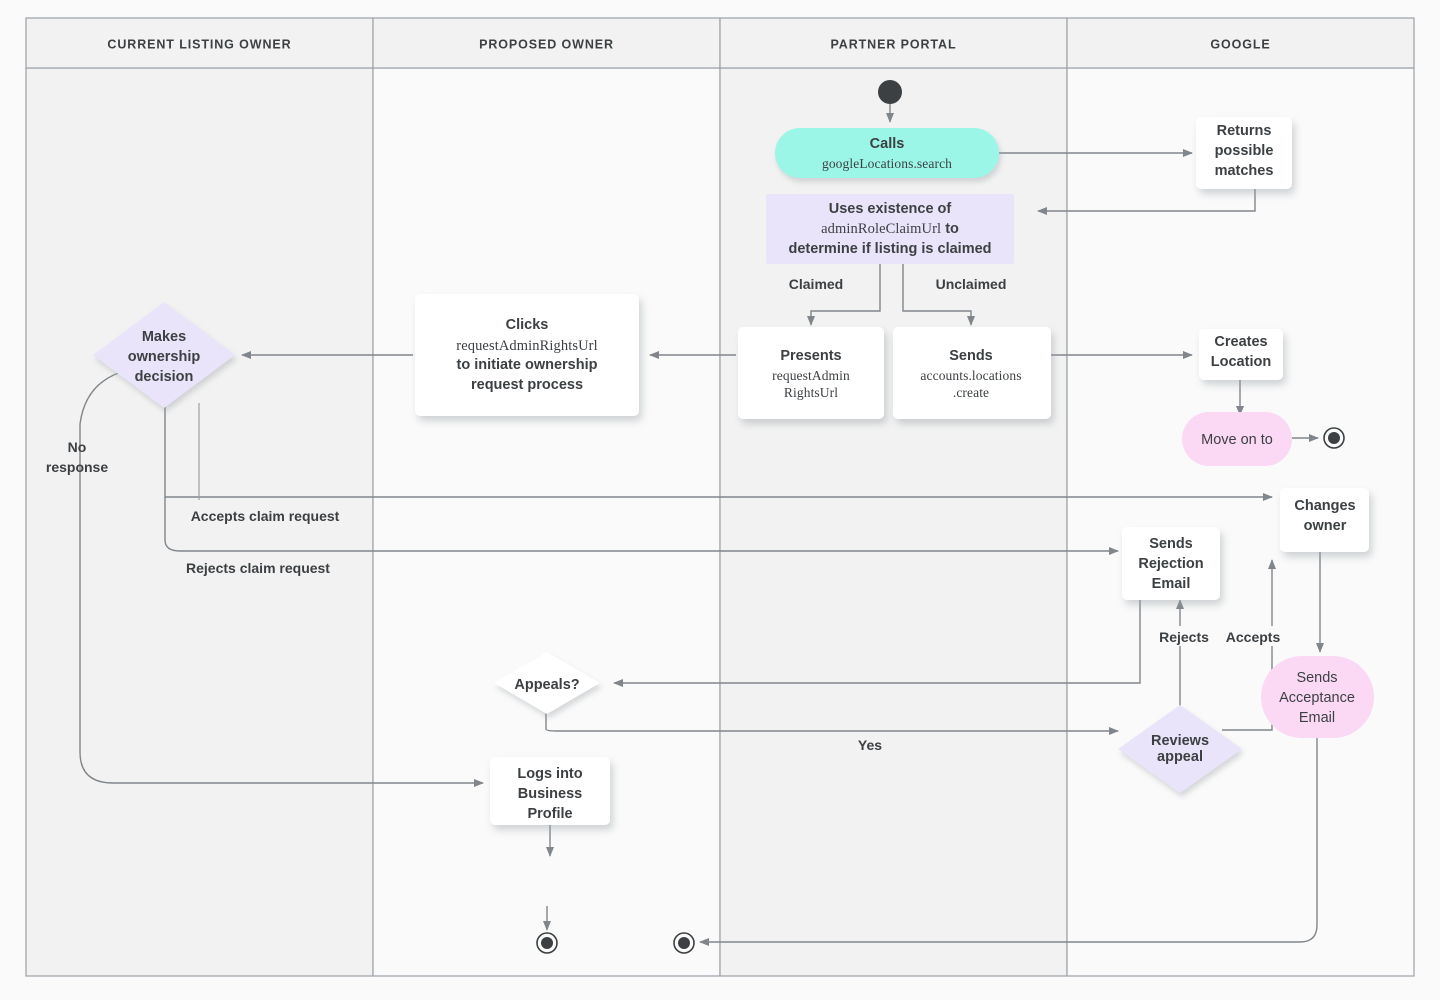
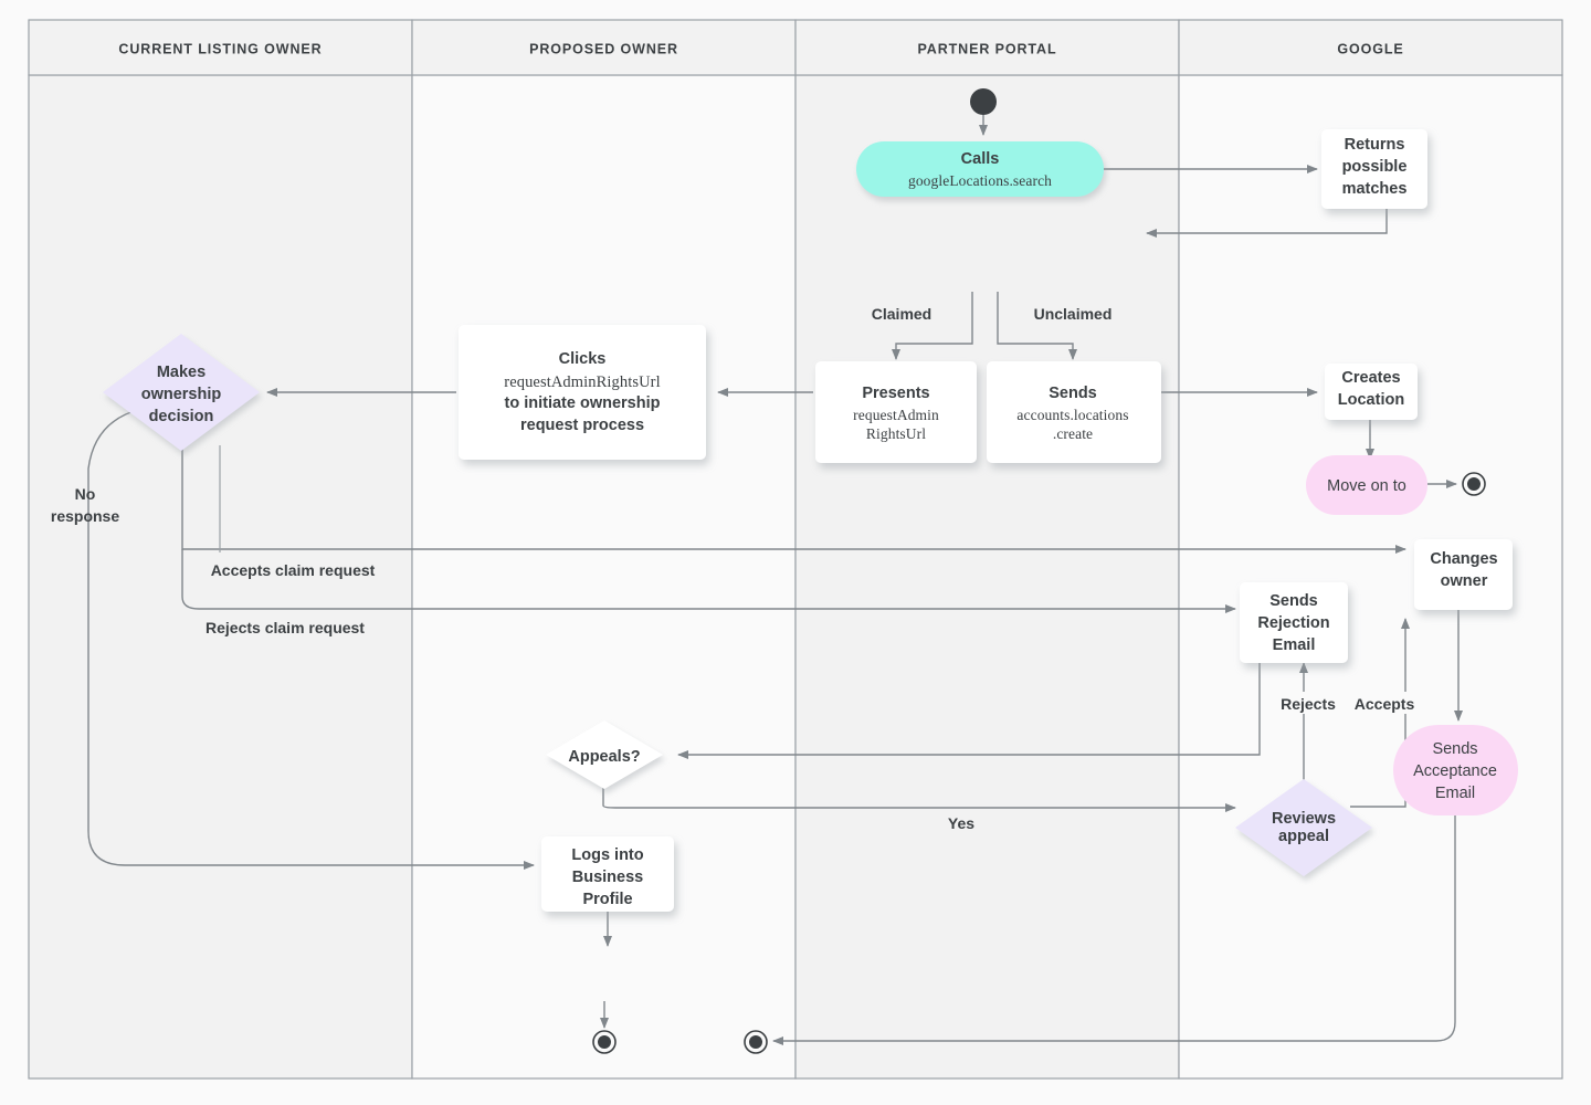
  CURRENT LISTING OWNER
  PROPOSED OWNER
  PARTNER PORTAL
  GOOGLE
  Claimed
  Unclaimed
  No
  response
  Accepts claim request
  Rejects claim request
  Rejects
  Accepts
  Yes
  Calls
  googleLocations.search
  Returns
  possible
  matches
- Uses existence of
- adminRoleClaimUrl to
- determine if listing is claimed
  Presents
  requestAdmin
  RightsUrl
  Sends
  accounts.locations
  .create
  Clicks
  requestAdminRightsUrl
  to initiate ownership
  request process
  Makes
  ownership
  decision
  Creates
  Location
  Move on to
  Changes
  owner
  Sends
  Rejection
  Email
  Sends
  Acceptance
  Email
  Reviews
  appeal
  Appeals?
  Logs into
  Business
  Profile
